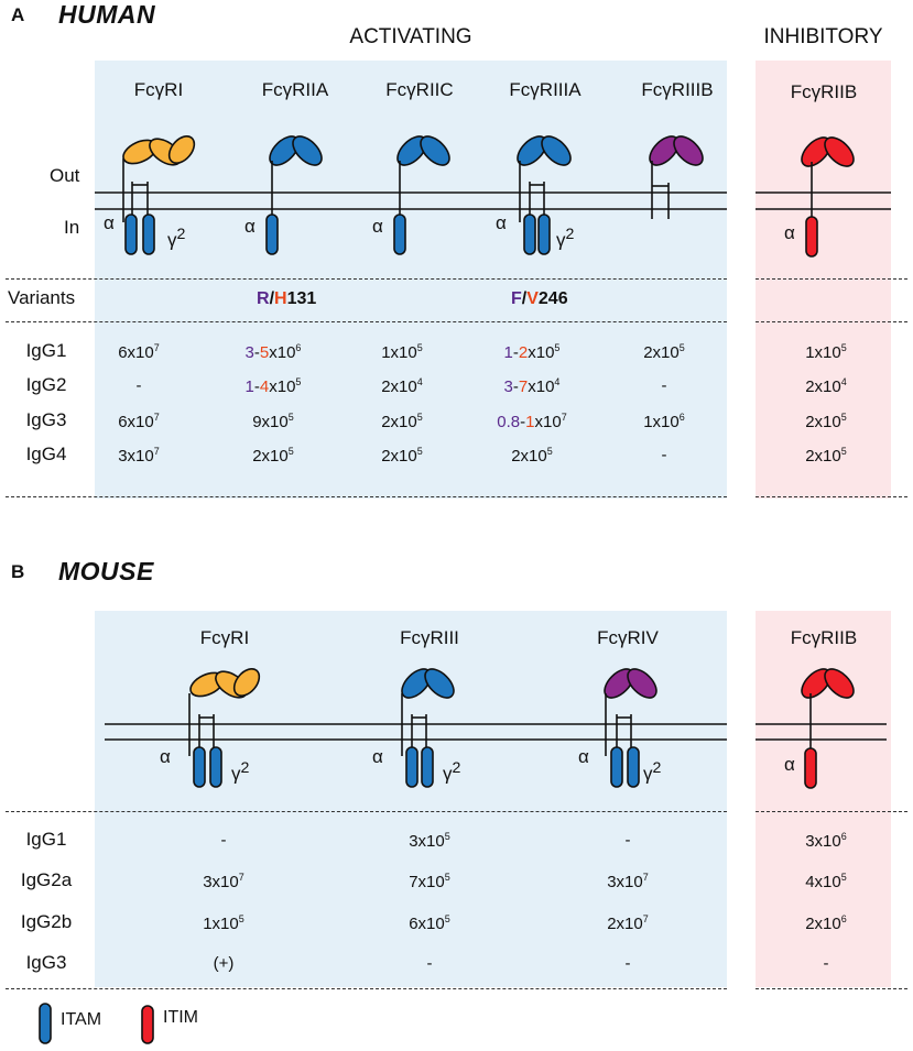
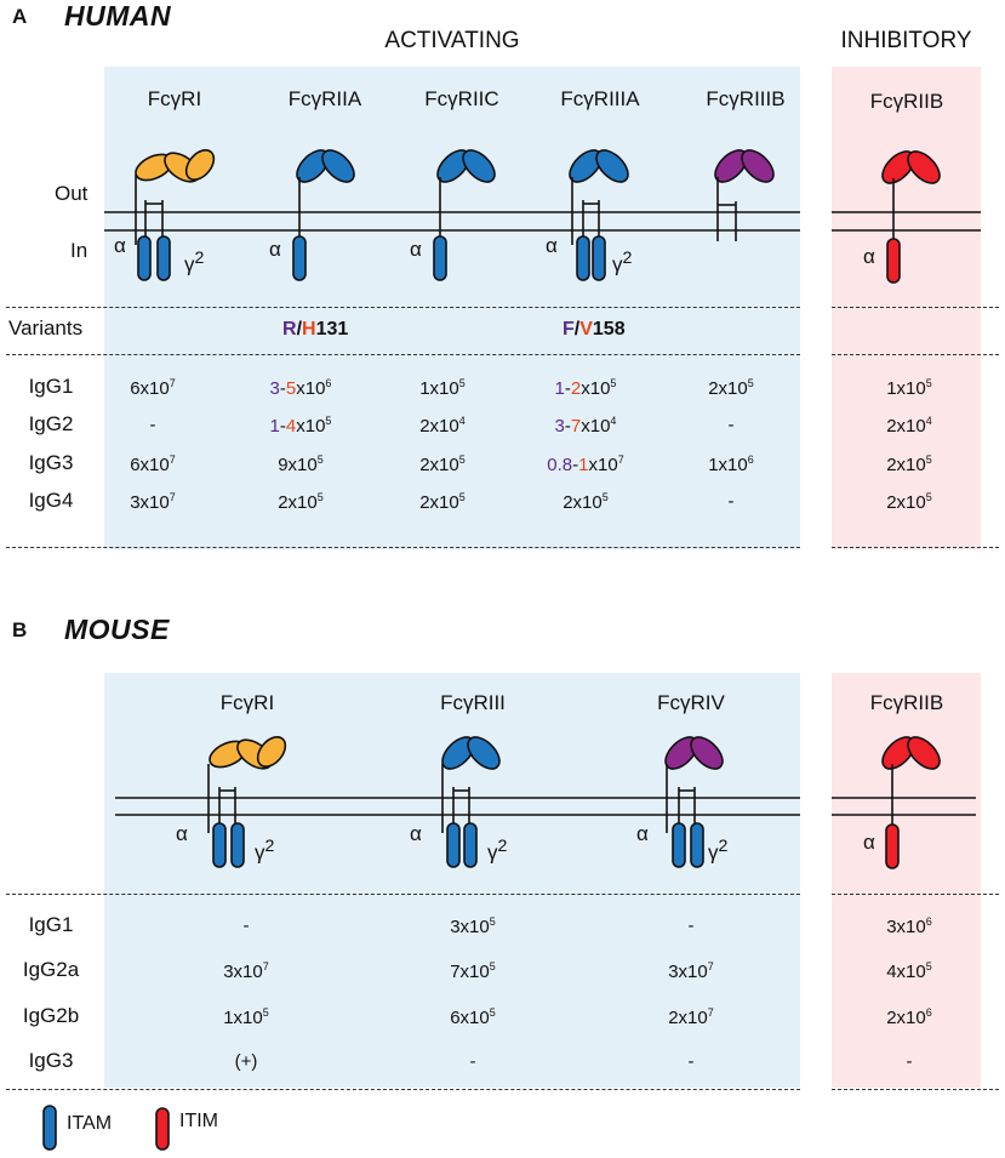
  A
  HUMAN
  ACTIVATING
  INHIBITORY
  FcγRI
  FcγRIIA
  FcγRIIC
  FcγRIIIA
  FcγRIIIB
  FcγRIIB
  Out
  In
  α
  γ2
  α
  α
  α
  γ2
  α
  Variants
  R/H131
- F/V246
+ F/V158
  IgG1
  6x107
  3-5x106
  1x105
  1-2x105
  2x105
  1x105
  IgG2
  -
  1-4x105
  2x104
  3-7x104
  -
  2x104
  IgG3
  6x107
  9x105
  2x105
  0.8-1x107
  1x106
  2x105
  IgG4
  3x107
  2x105
  2x105
  2x105
  -
  2x105
  B
  MOUSE
  FcγRI
  FcγRIII
  FcγRIV
  FcγRIIB
  α
  γ2
  α
  γ2
  α
  γ2
  α
  IgG1
  -
  3x105
  -
  3x106
  IgG2a
  3x107
  7x105
  3x107
  4x105
  IgG2b
  1x105
  6x105
  2x107
  2x106
  IgG3
  (+)
  -
  -
  -
  ITAM
  ITIM
